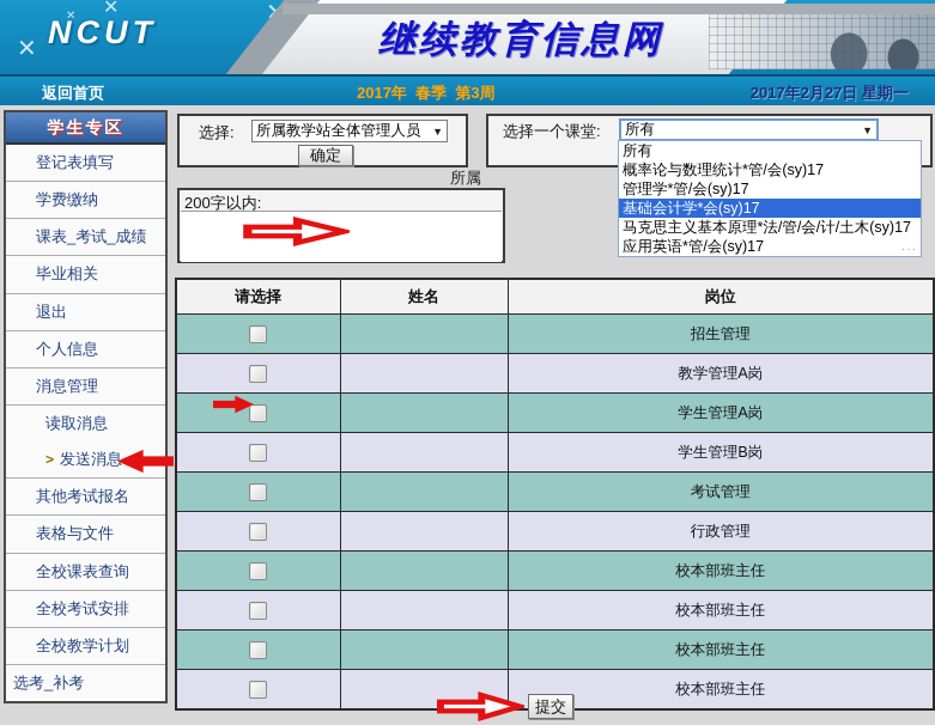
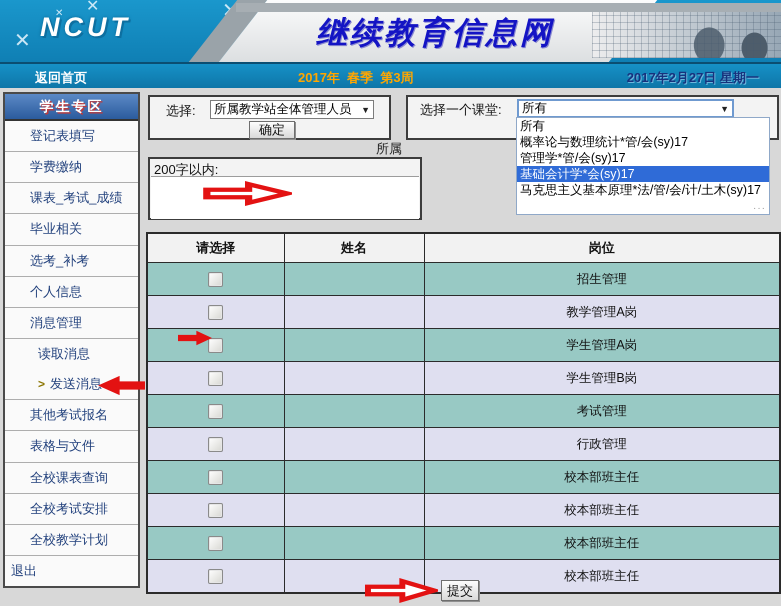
  ✕
  ✕
  ✕
  NCUT
  继续教育信息网
  返回首页
  2017年 春季 第3周
  2017年2月27日 星期一
  学生专区
  登记表填写
  学费缴纳
  课表_考试_成绩
  毕业相关
- 退出
+ 选考_补考
  个人信息
  消息管理
  读取消息
  >
  发送消息
  其他考试报名
  表格与文件
  全校课表查询
  全校考试安排
  全校教学计划
- 选考_补考
+ 退出
  选择:
  所属教学站全体管理人员
  ▼
  确定
  选择一个课堂:
  所有
  ▼
  所属
  200字以内:
  所有
  概率论与数理统计*管/会(sy)17
  管理学*管/会(sy)17
  基础会计学*会(sy)17
  马克思主义基本原理*法/管/会/计/土木(sy)17
- 应用英语*管/会(sy)17
  ···
  请选择	姓名	岗位
  		招生管理
  		教学管理A岗
  		学生管理A岗
  		学生管理B岗
  		考试管理
  		行政管理
  		校本部班主任
  		校本部班主任
  		校本部班主任
  		校本部班主任
  提交
